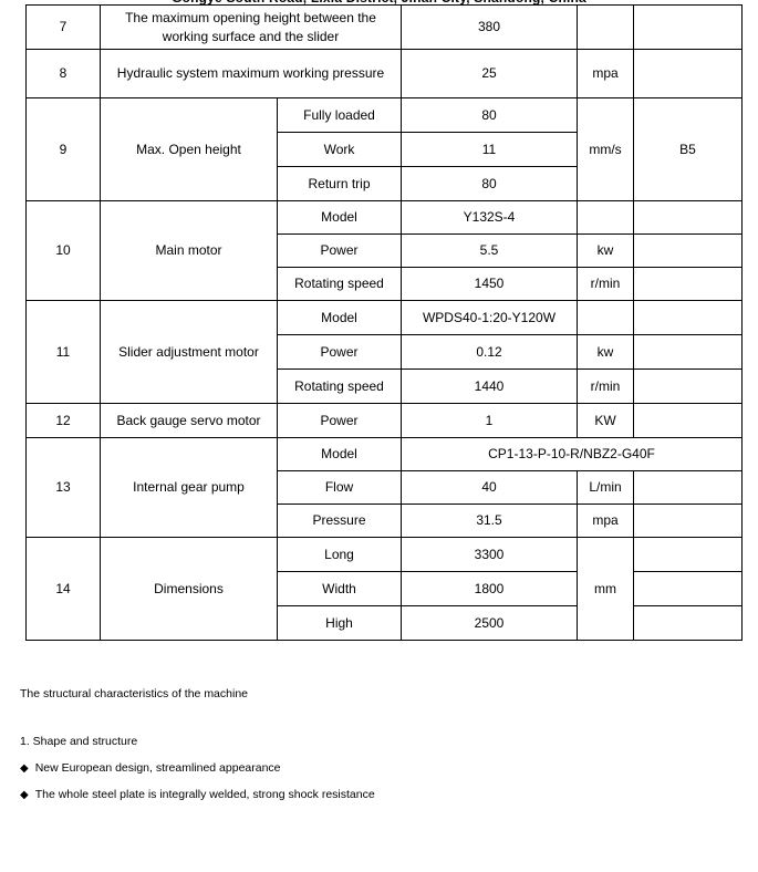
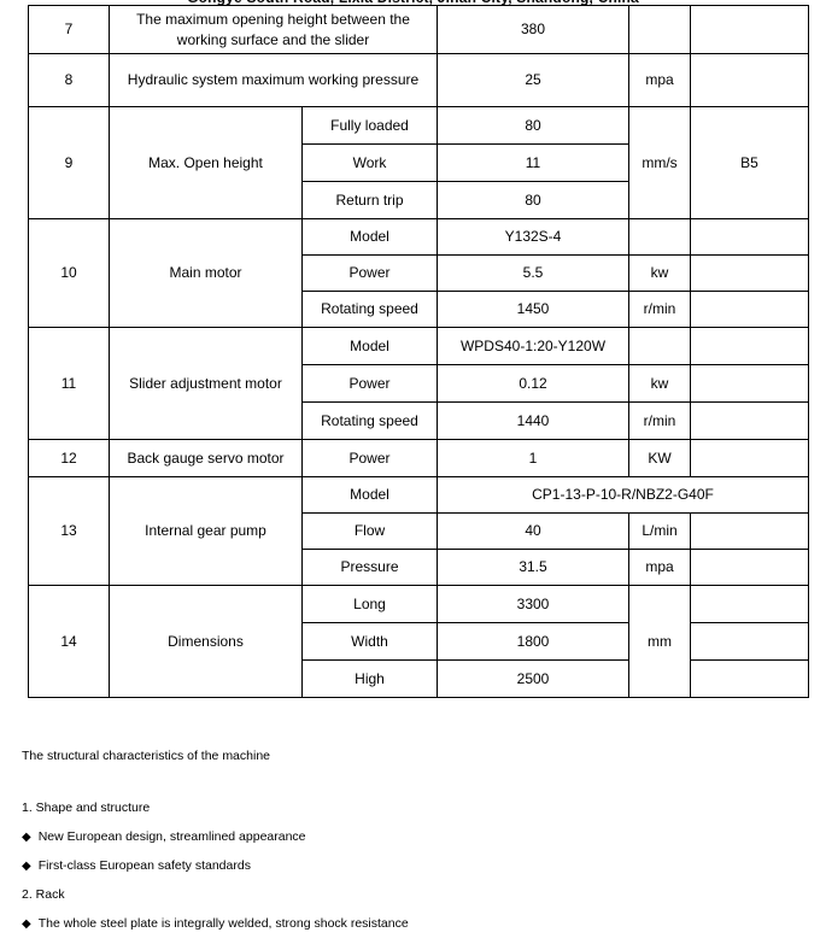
  7	The maximum opening height between the working surface and the slider	380
  8	Hydraulic system maximum working pressure	25	mpa
  9	Max. Open height	Fully loaded	80	mm/s	B5
  Work	11
  Return trip	80
  10	Main motor	Model	Y132S-4
  Power	5.5	kw
  Rotating speed	1450	r/min
  11	Slider adjustment motor	Model	WPDS40-1:20-Y120W
  Power	0.12	kw
  Rotating speed	1440	r/min
  12	Back gauge servo motor	Power	1	KW
  13	Internal gear pump	Model	CP1-13-P-10-R/NBZ2-G40F
  Flow	40	L/min
  Pressure	31.5	mpa
  14	Dimensions	Long	3300	mm
  Width	1800
  High	2500
  The structural characteristics of the machine
  1. Shape and structure
  ◆ New European design, streamlined appearance
+ ◆ First-class European safety standards
+ 2. Rack
  ◆ The whole steel plate is integrally welded, strong shock resistance
